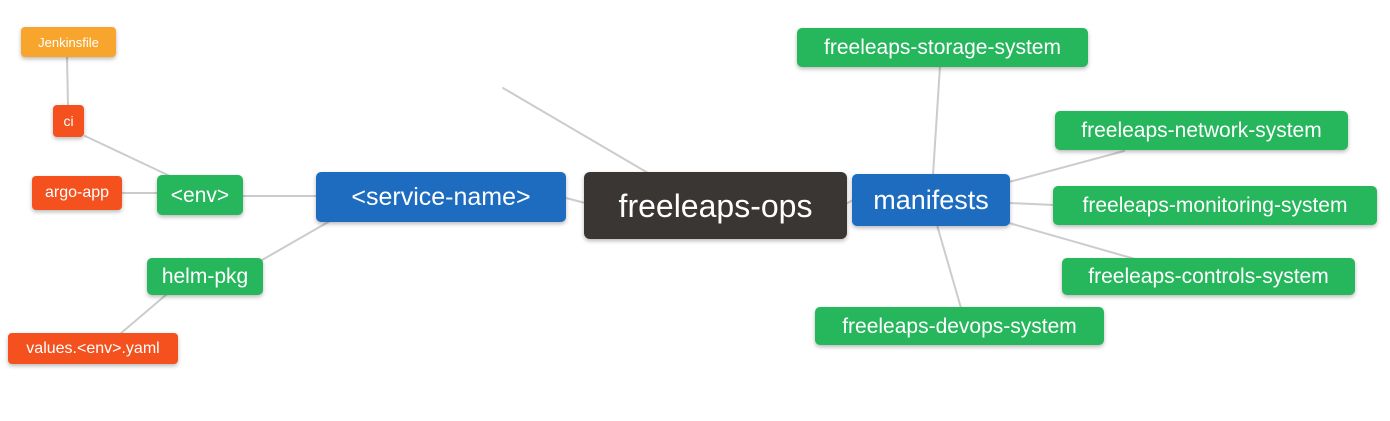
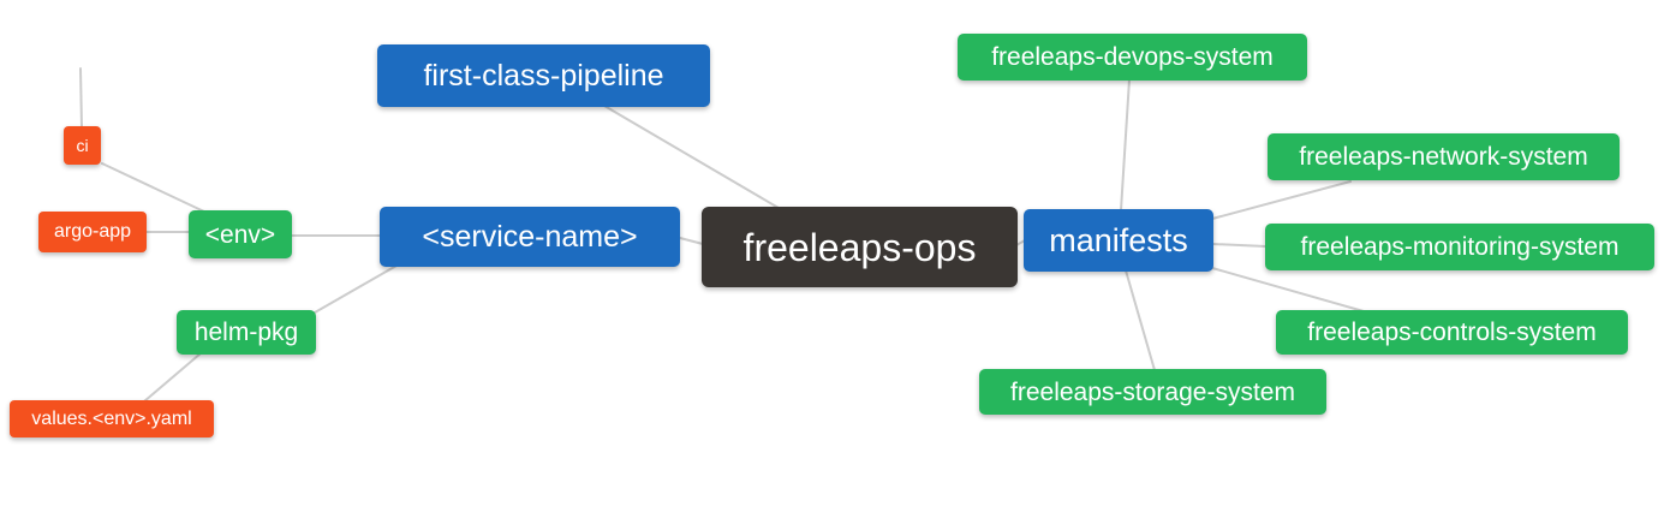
- Jenkinsfile
  ci
  argo-app
  <env>
  helm-pkg
  values.<env>.yaml
+ first-class-pipeline
  <service-name>
  freeleaps-ops
  manifests
- freeleaps-storage-system
+ freeleaps-devops-system
  freeleaps-network-system
  freeleaps-monitoring-system
  freeleaps-controls-system
- freeleaps-devops-system
+ freeleaps-storage-system
